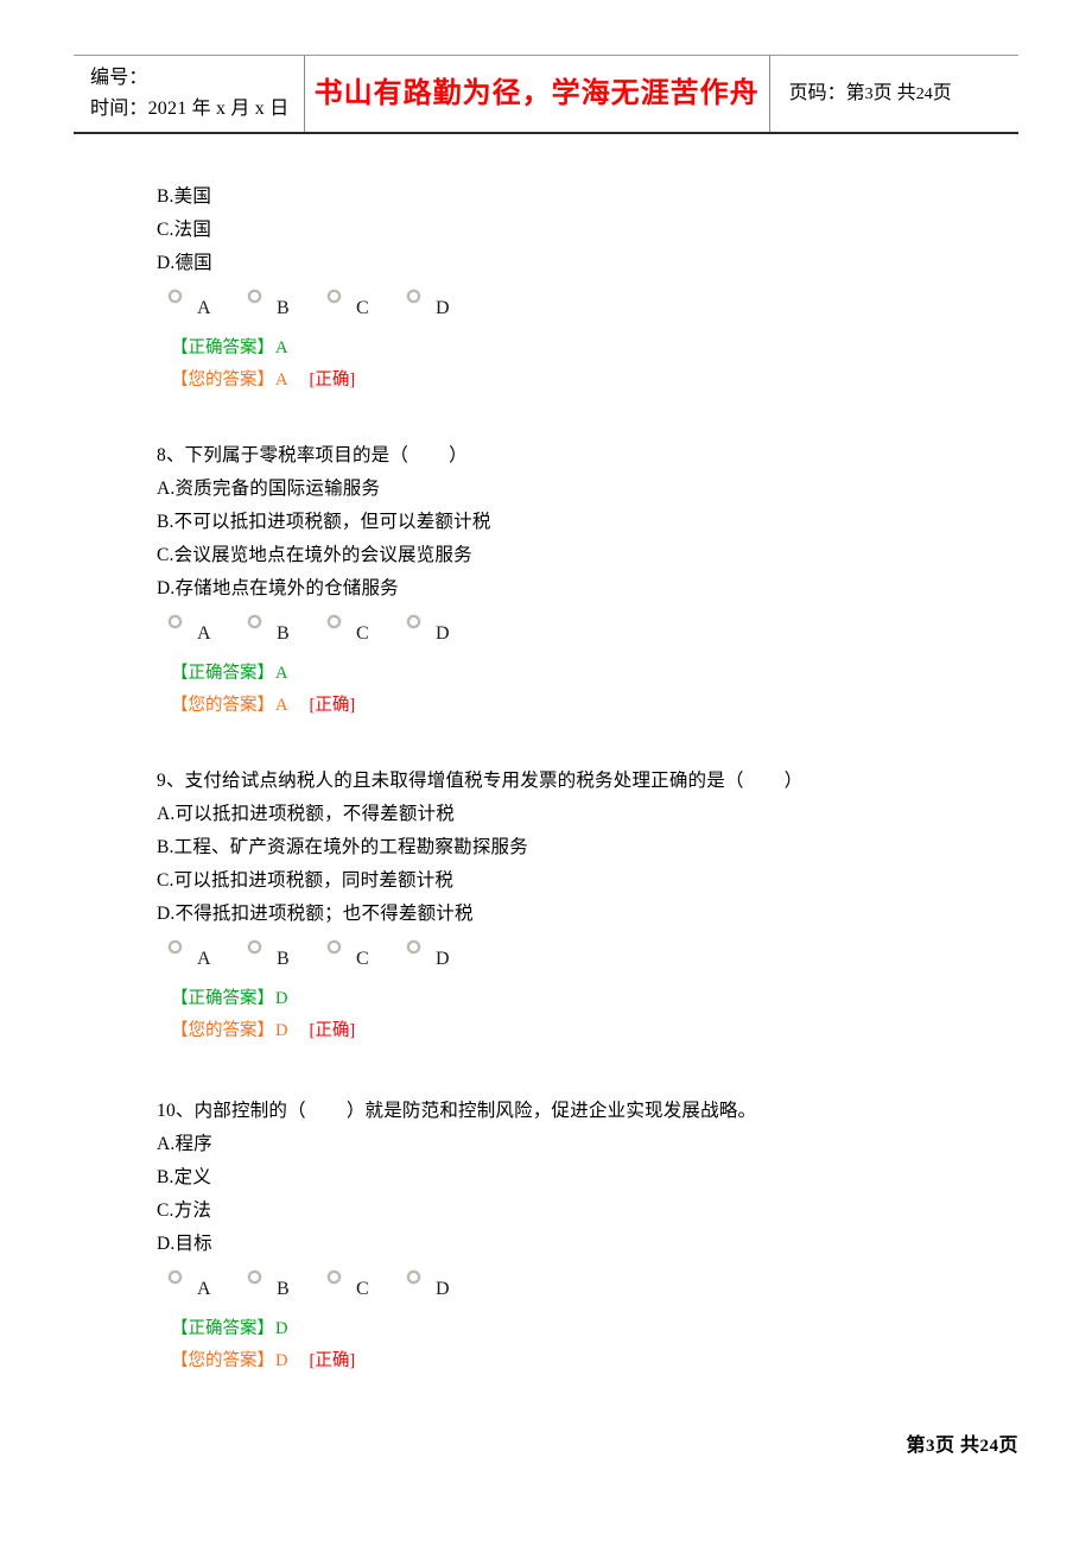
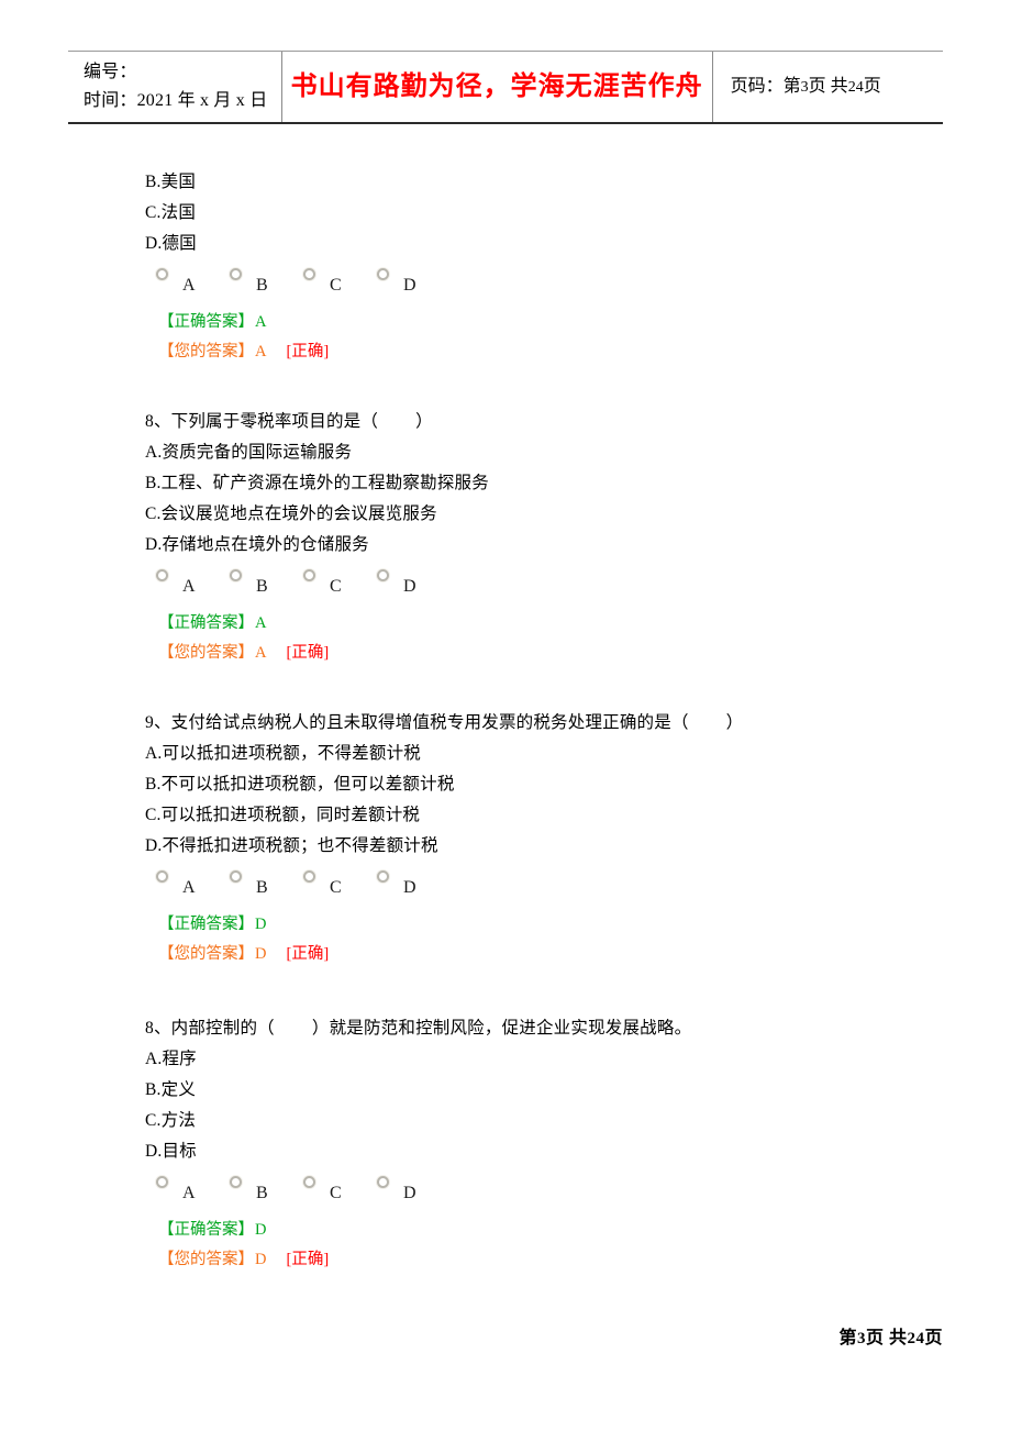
  编号：
  时间：2021 年 x 月 x 日
  书山有路勤为径，学海无涯苦作舟
  页码：第3页 共24页
  B.美国
  C.法国
  D.德国
  A
  B
  C
  D
  【正确答案】A
  【您的答案】A [正确]
  8、下列属于零税率项目的是（ ）
  A.资质完备的国际运输服务
- B.不可以抵扣进项税额，但可以差额计税
+ B.工程、矿产资源在境外的工程勘察勘探服务
  C.会议展览地点在境外的会议展览服务
  D.存储地点在境外的仓储服务
  A
  B
  C
  D
  【正确答案】A
  【您的答案】A [正确]
  9、支付给试点纳税人的且未取得增值税专用发票的税务处理正确的是（ ）
  A.可以抵扣进项税额，不得差额计税
- B.工程、矿产资源在境外的工程勘察勘探服务
+ B.不可以抵扣进项税额，但可以差额计税
  C.可以抵扣进项税额，同时差额计税
  D.不得抵扣进项税额；也不得差额计税
  A
  B
  C
  D
  【正确答案】D
  【您的答案】D [正确]
- 10、内部控制的（ ）就是防范和控制风险，促进企业实现发展战略。
+ 8、内部控制的（ ）就是防范和控制风险，促进企业实现发展战略。
  A.程序
  B.定义
  C.方法
  D.目标
  A
  B
  C
  D
  【正确答案】D
  【您的答案】D [正确]
  第3页 共24页
